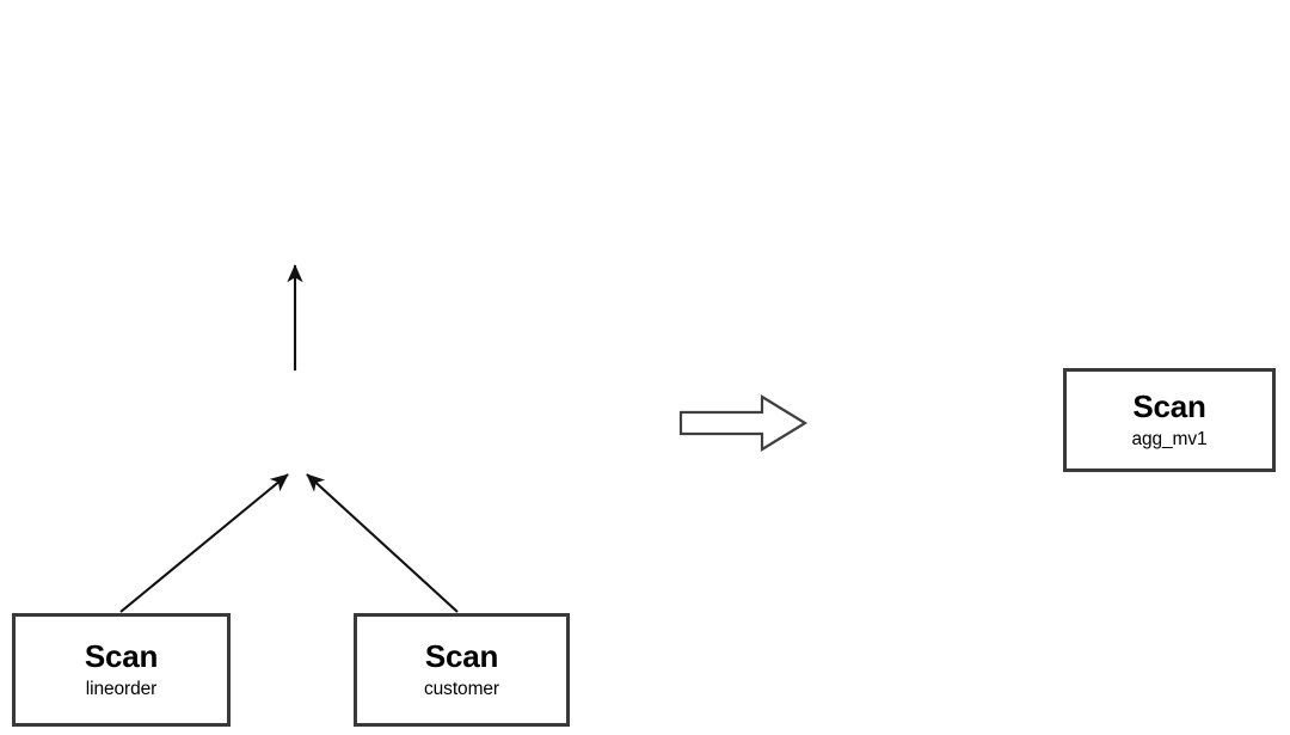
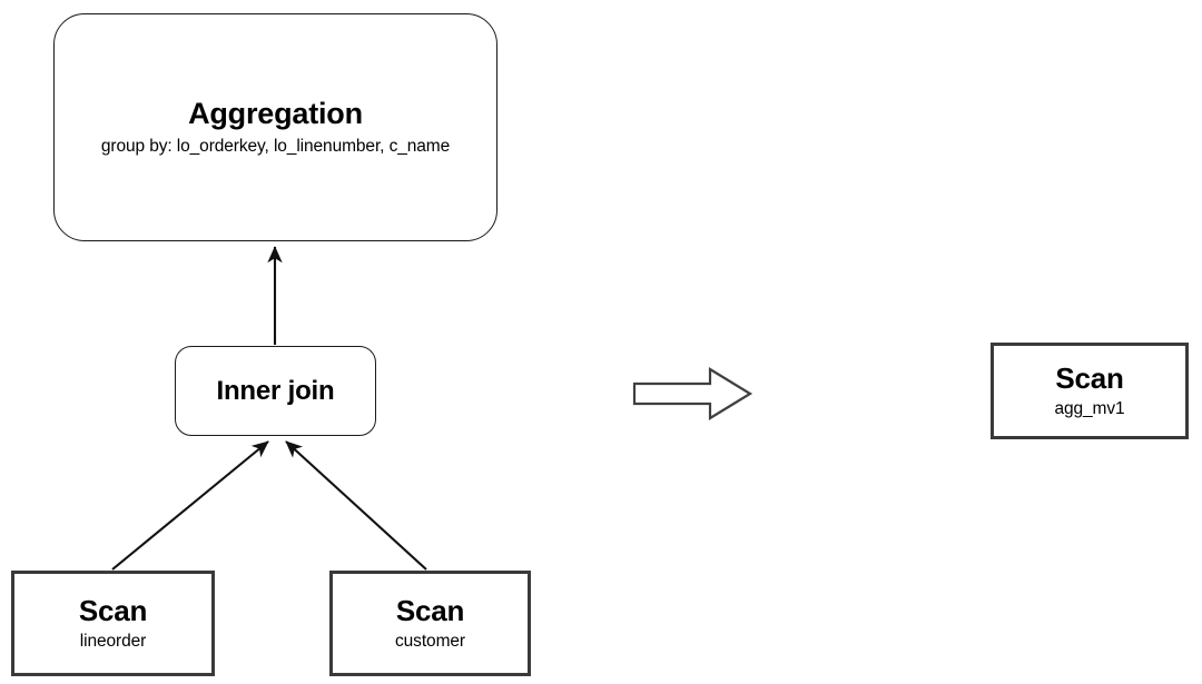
+ Aggregation
+ group by: lo_orderkey, lo_linenumber, c_name
+ Inner join
  Scan
  lineorder
  Scan
  customer
  Scan
  agg_mv1
